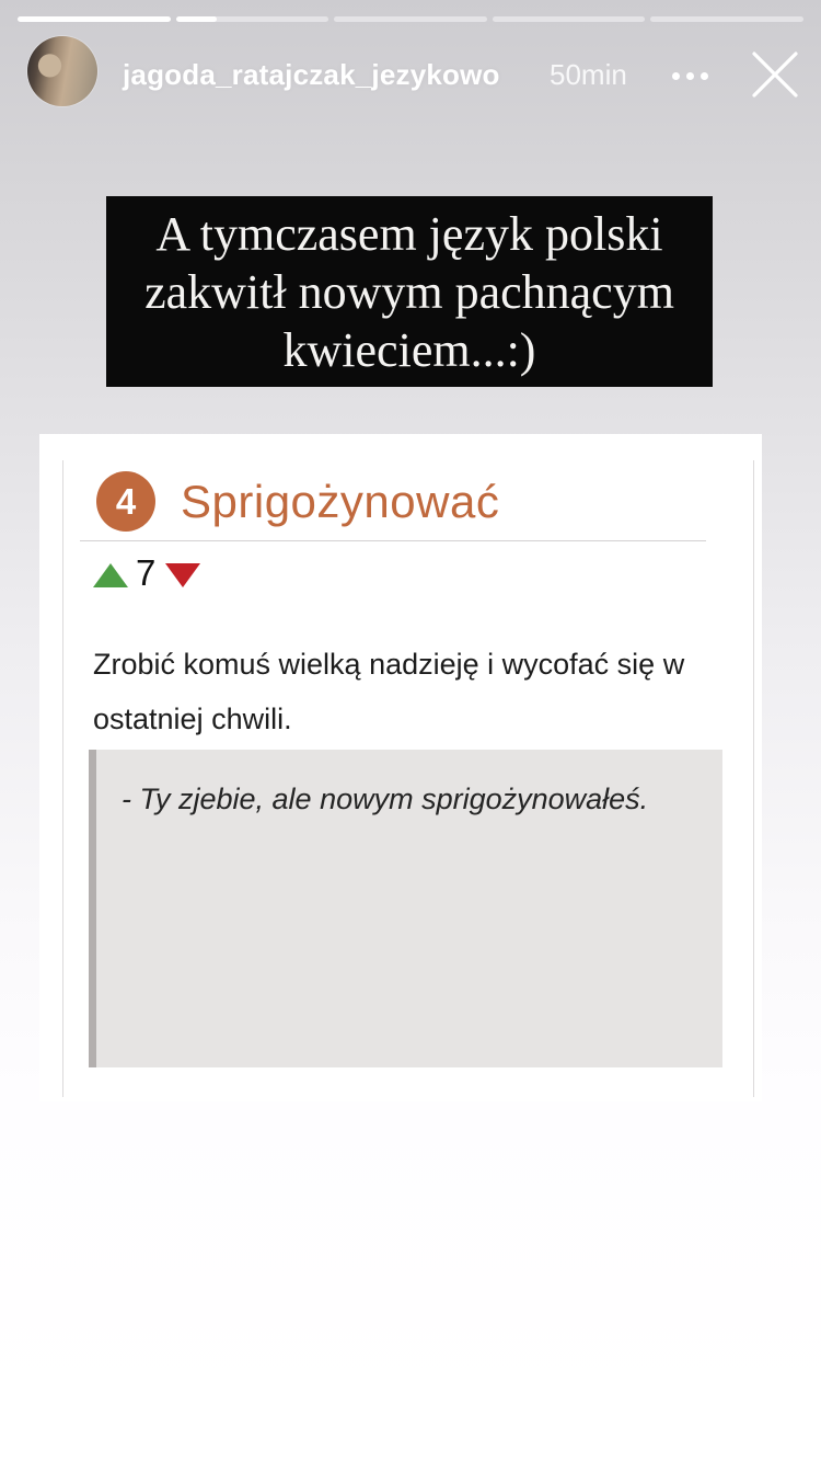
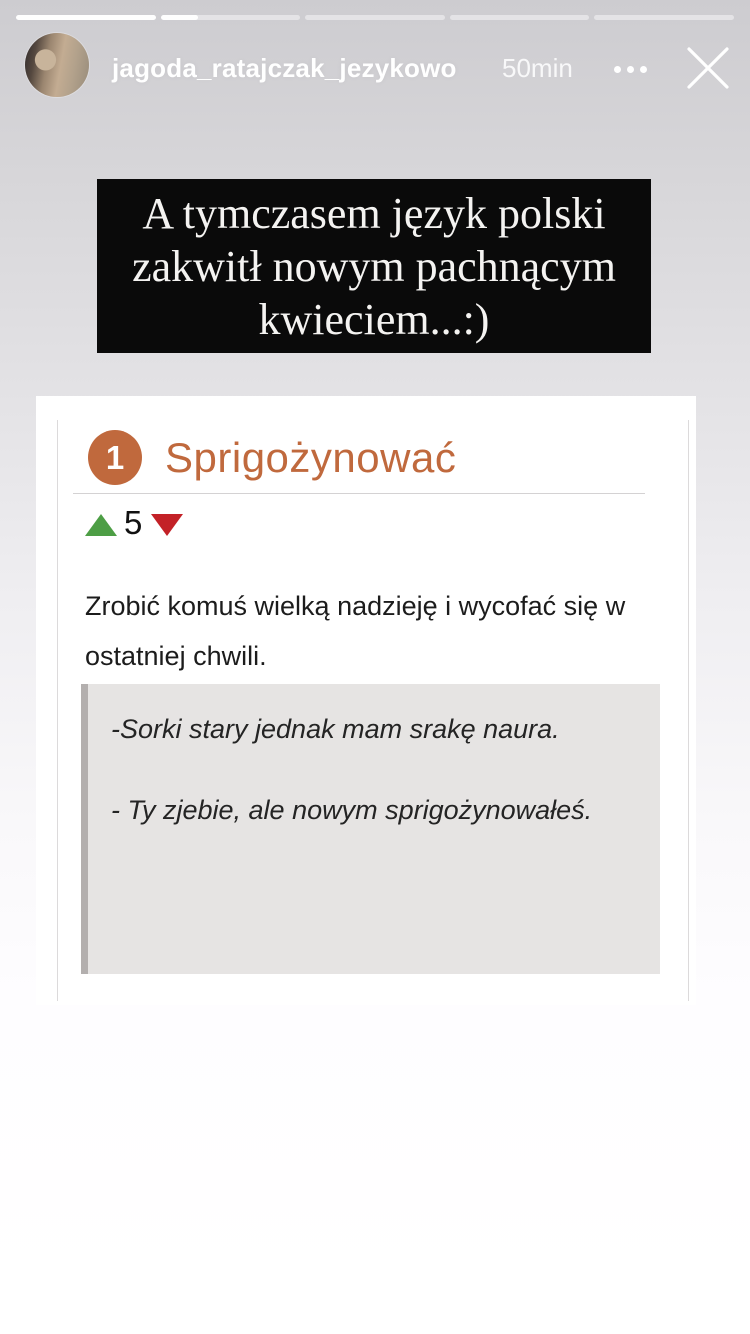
  jagoda_ratajczak_jezykowo
  50min
  A tymczasem język polski
  zakwitł nowym pachnącym
  kwieciem...:)
- 4
+ 1
  Sprigożynować
- 7
+ 5
  Zrobić komuś wielką nadzieję i wycofać się w
  ostatniej chwili.
+ -Sorki stary jednak mam srakę naura.
  - Ty zjebie, ale nowym sprigożynowałeś.
